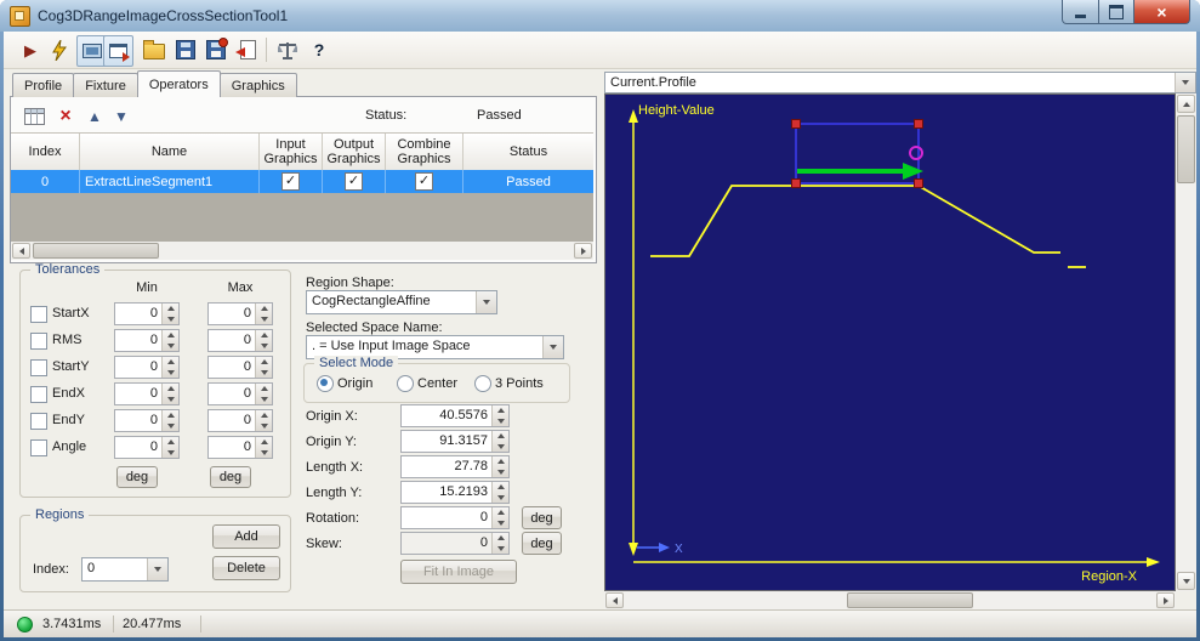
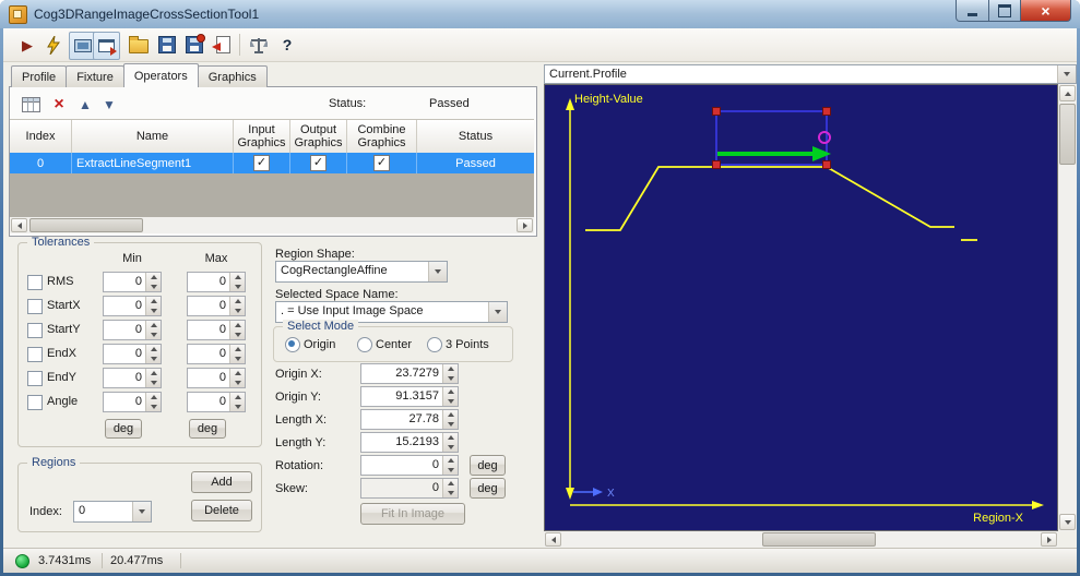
  Cog3DRangeImageCrossSectionTool1
  ×
  ▶
  ?
  Profile
  Fixture
  Operators
  Graphics
  ×
  ▲
  ▼
  Status:
  Passed
  Index
  Name
  Input Graphics
  Output Graphics
  Combine Graphics
  Status
  0
  ExtractLineSegment1
  ✓
  ✓
  ✓
  Passed
  Tolerances
  Min
  Max
- StartX
+ RMS
  0
  0
- RMS
+ StartX
  0
  0
  StartY
  0
  0
  EndX
  0
  0
  EndY
  0
  0
  Angle
  0
  0
  deg
  deg
  Regions
  Add
  Delete
  Index:
  0
  Region Shape:
  CogRectangleAffine
  Selected Space Name:
  . = Use Input Image Space
  Select Mode
  Origin
  Center
  3 Points
  Origin X:
- 40.5576
+ 23.7279
  Origin Y:
  91.3157
  Length X:
  27.78
  Length Y:
  15.2193
  Rotation:
  0
  deg
  Skew:
  0
  deg
  Fit In Image
  Current.Profile
  Height-Value
  Region-X
  X
  3.7431ms
  20.477ms
